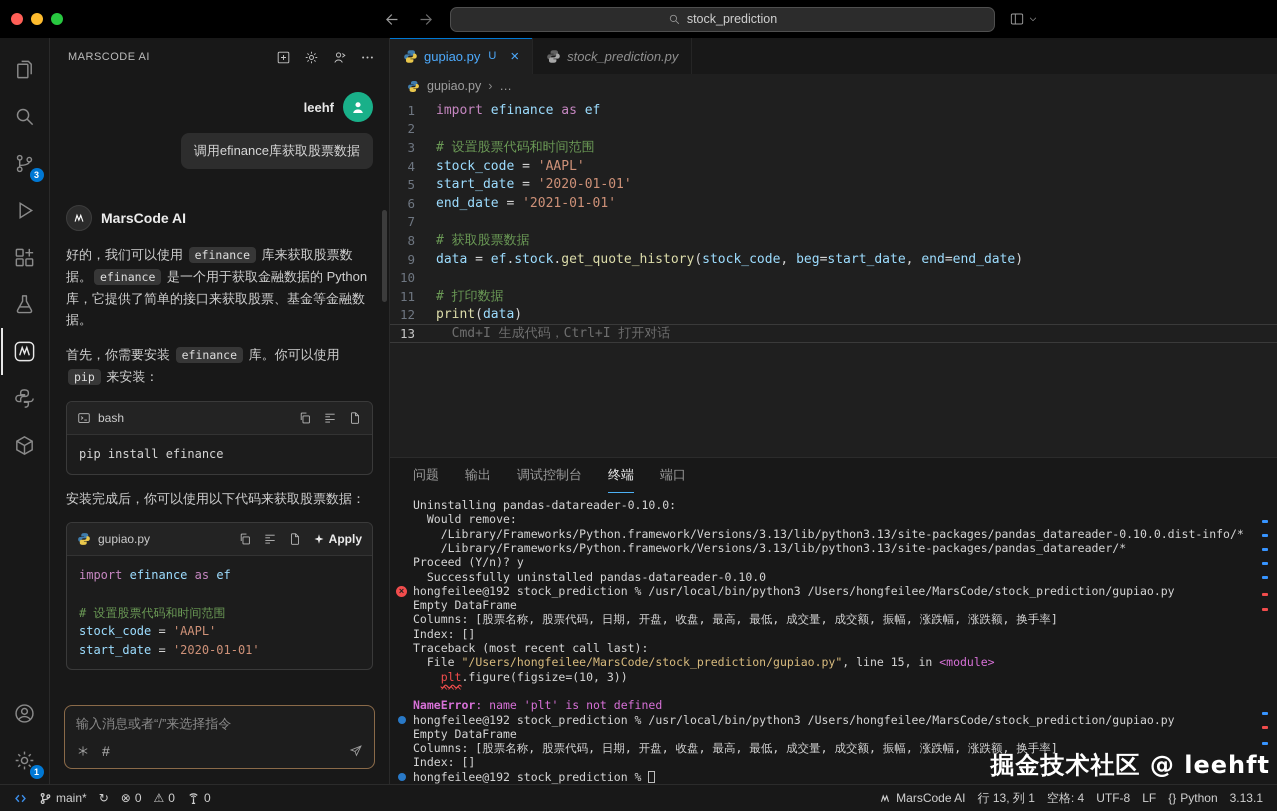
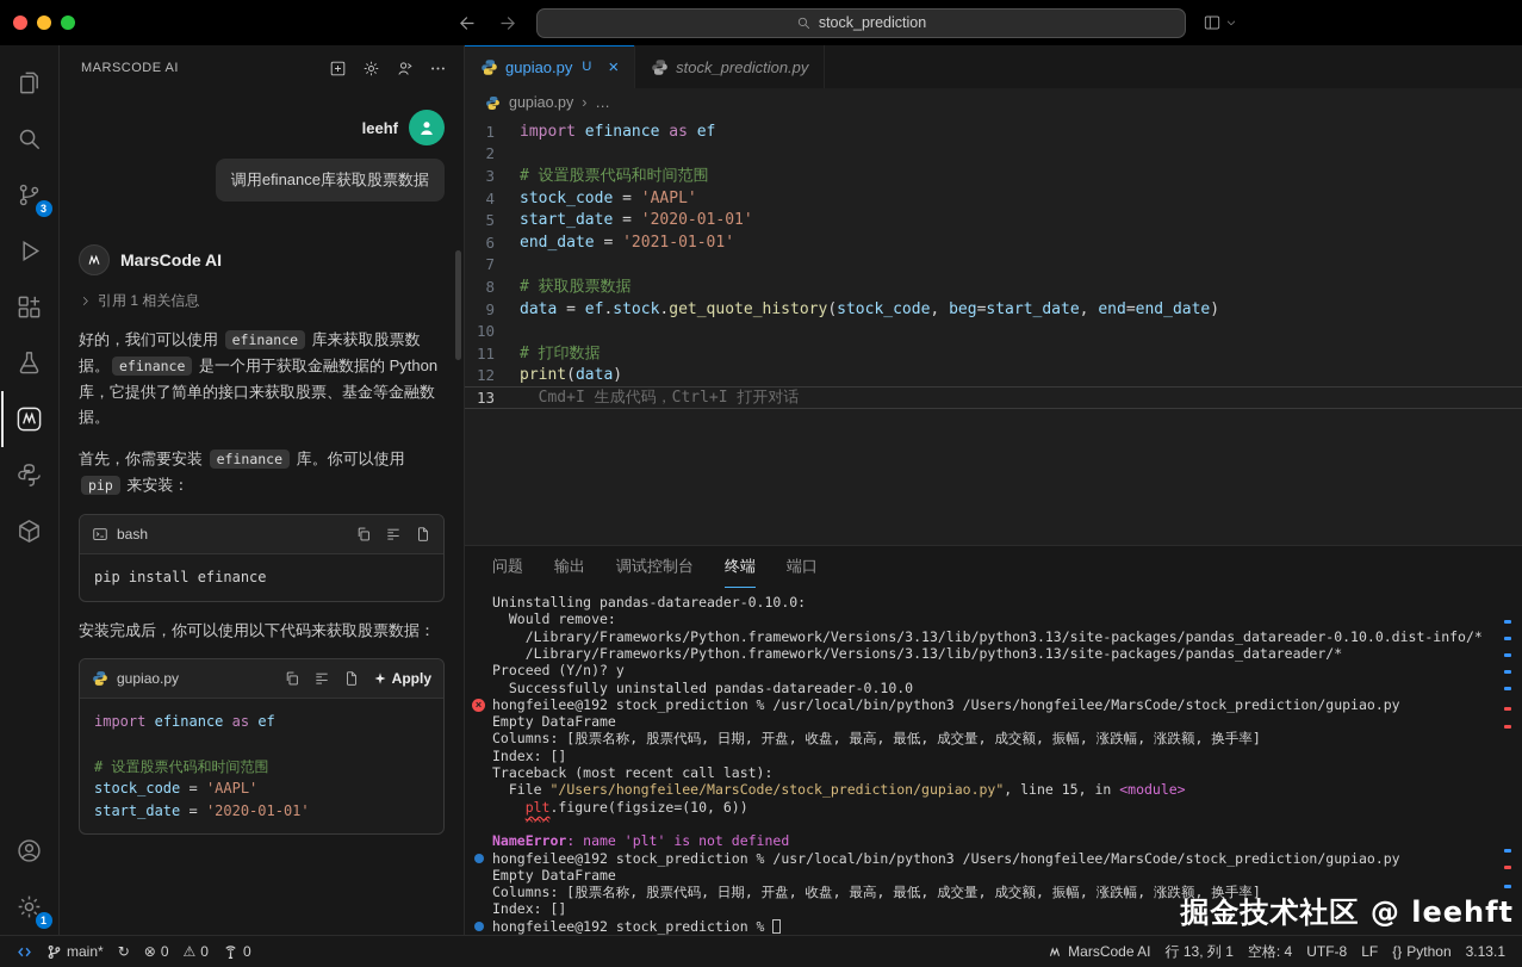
  stock_prediction
  3
  1
  MARSCODE AI
  leehf
  调用efinance库获取股票数据
  MarsCode AI
+ 引用 1 相关信息
  好的，我们可以使用 efinance 库来获取股票数据。 efinance 是一个用于获取金融数据的 Python 库，它提供了简单的接口来获取股票、基金等金融数据。
  首先，你需要安装 efinance 库。你可以使用 pip 来安装：
  bash
  pip install efinance
  安装完成后，你可以使用以下代码来获取股票数据：
  gupiao.py
  Apply
  import efinance as ef
  # 设置股票代码和时间范围
  stock_code = 'AAPL'
  start_date = '2020-01-01'
- 输入消息或者“/”来选择指令
- #
  gupiao.py
  U
  ×
  stock_prediction.py
  gupiao.py
  ›
  …
  1
  import efinance as ef
  2
  3
  # 设置股票代码和时间范围
  4
  stock_code = 'AAPL'
  5
  start_date = '2020-01-01'
  6
  end_date = '2021-01-01'
  7
  8
  # 获取股票数据
  9
  data = ef.stock.get_quote_history(stock_code, beg=start_date, end=end_date)
  10
  11
  # 打印数据
  12
  print(data)
  13
  Cmd+I 生成代码，Ctrl+I 打开对话
  问题
  输出
  调试控制台
  终端
  端口
  Uninstalling pandas-datareader-0.10.0:
  Would remove:
  /Library/Frameworks/Python.framework/Versions/3.13/lib/python3.13/site-packages/pandas_datareader-0.10.0.dist-info/*
  /Library/Frameworks/Python.framework/Versions/3.13/lib/python3.13/site-packages/pandas_datareader/*
  Proceed (Y/n)? y
  Successfully uninstalled pandas-datareader-0.10.0
  hongfeilee@192 stock_prediction % /usr/local/bin/python3 /Users/hongfeilee/MarsCode/stock_prediction/gupiao.py
  Empty DataFrame
  Columns: [股票名称, 股票代码, 日期, 开盘, 收盘, 最高, 最低, 成交量, 成交额, 振幅, 涨跌幅, 涨跌额, 换手率]
  Index: []
  Traceback (most recent call last):
  File "/Users/hongfeilee/MarsCode/stock_prediction/gupiao.py", line 15, in <module>
- plt.figure(figsize=(10, 3))
+ plt.figure(figsize=(10, 6))
  ^^^
  NameError: name 'plt' is not defined
  hongfeilee@192 stock_prediction % /usr/local/bin/python3 /Users/hongfeilee/MarsCode/stock_prediction/gupiao.py
  Empty DataFrame
  Columns: [股票名称, 股票代码, 日期, 开盘, 收盘, 最高, 最低, 成交量, 成交额, 振幅, 涨跌幅, 涨跌额, 换手率]
  Index: []
  hongfeilee@192 stock_prediction %
  main*
  ↻
  ⊗
  0
  ⚠
  0
  0
  MarsCode AI
  行 13, 列 1
  空格: 4
  UTF-8
  LF
  {}
  Python
  3.13.1
  掘金技术社区 @ leehft
